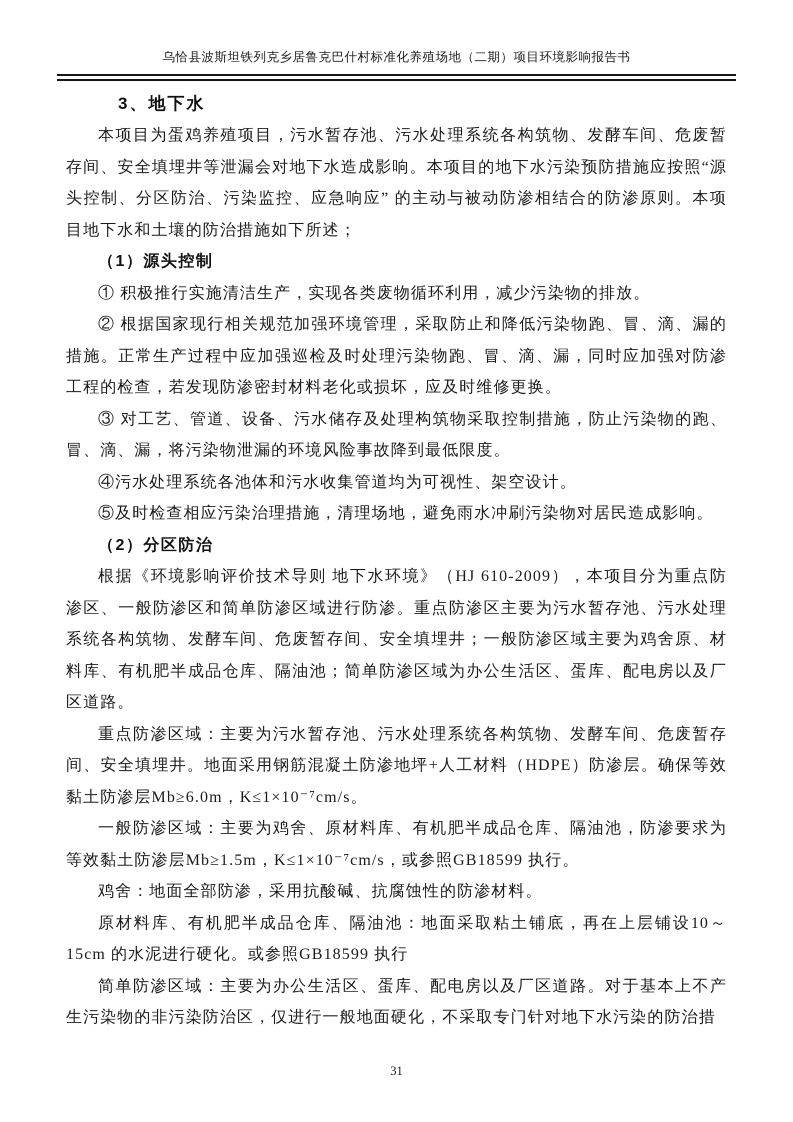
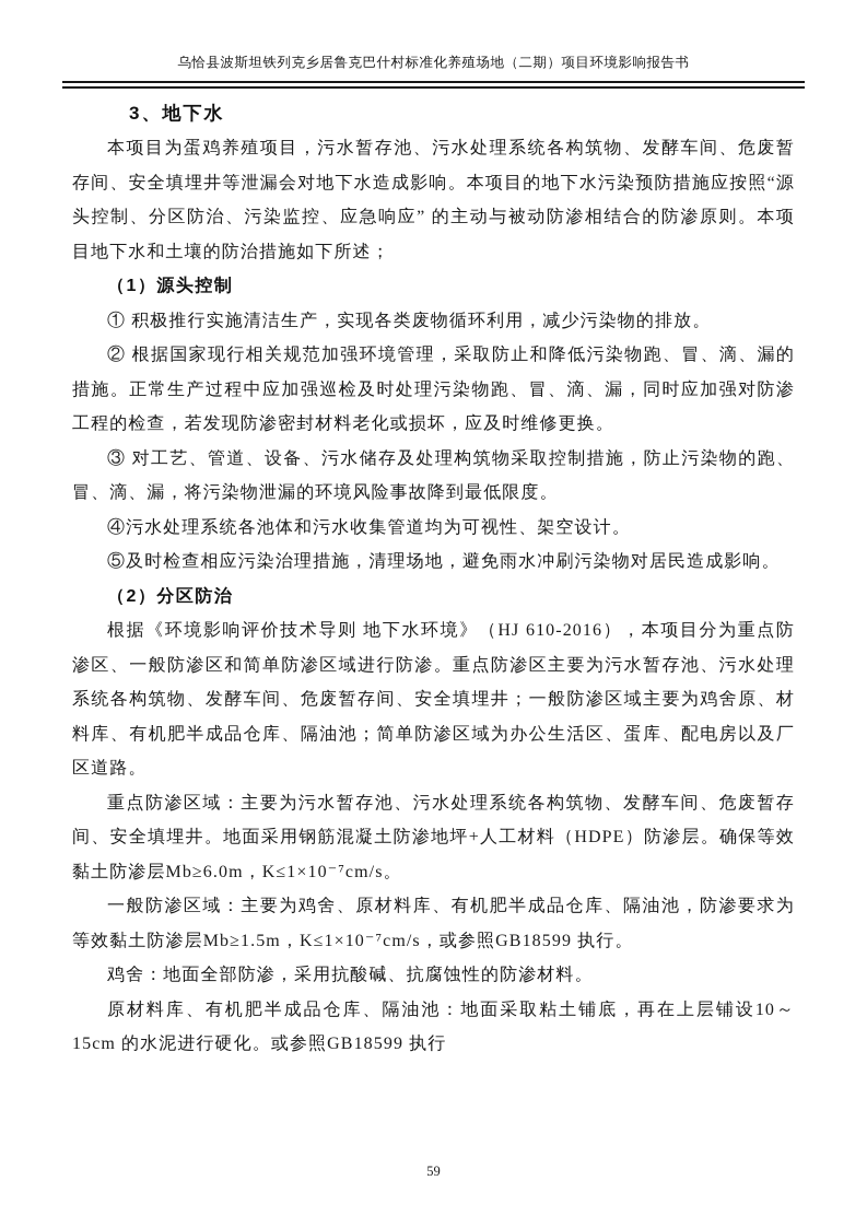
  乌恰县波斯坦铁列克乡居鲁克巴什村标准化养殖场地（二期）项目环境影响报告书
  3、地下水
  本项目为蛋鸡养殖项目，污水暂存池、污水处理系统各构筑物、发酵车间、危废暂存间、安全填埋井等泄漏会对地下水造成影响。本项目的地下水污染预防措施应按照“源头控制、分区防治、污染监控、应急响应” 的主动与被动防渗相结合的防渗原则。本项目地下水和土壤的防治措施如下所述；
  （1）源头控制
  ① 积极推行实施清洁生产，实现各类废物循环利用，减少污染物的排放。
  ② 根据国家现行相关规范加强环境管理，采取防止和降低污染物跑、冒、滴、漏的措施。正常生产过程中应加强巡检及时处理污染物跑、冒、滴、漏，同时应加强对防渗工程的检查，若发现防渗密封材料老化或损坏，应及时维修更换。
  ③ 对工艺、管道、设备、污水储存及处理构筑物采取控制措施，防止污染物的跑、冒、滴、漏，将污染物泄漏的环境风险事故降到最低限度。
  ④污水处理系统各池体和污水收集管道均为可视性、架空设计。
  ⑤及时检查相应污染治理措施，清理场地，避免雨水冲刷污染物对居民造成影响。
  （2）分区防治
- 根据《环境影响评价技术导则 地下水环境》（HJ 610-2009），本项目分为重点防渗区、一般防渗区和简单防渗区域进行防渗。重点防渗区主要为污水暂存池、污水处理系统各构筑物、发酵车间、危废暂存间、安全填埋井；一般防渗区域主要为鸡舍原、材料库、有机肥半成品仓库、隔油池；简单防渗区域为办公生活区、蛋库、配电房以及厂区道路。
+ 根据《环境影响评价技术导则 地下水环境》（HJ 610-2016），本项目分为重点防渗区、一般防渗区和简单防渗区域进行防渗。重点防渗区主要为污水暂存池、污水处理系统各构筑物、发酵车间、危废暂存间、安全填埋井；一般防渗区域主要为鸡舍原、材料库、有机肥半成品仓库、隔油池；简单防渗区域为办公生活区、蛋库、配电房以及厂区道路。
  重点防渗区域：主要为污水暂存池、污水处理系统各构筑物、发酵车间、危废暂存间、安全填埋井。地面采用钢筋混凝土防渗地坪+人工材料（HDPE）防渗层。确保等效黏土防渗层Mb≥6.0m，K≤1×10⁻⁷cm/s。
  一般防渗区域：主要为鸡舍、原材料库、有机肥半成品仓库、隔油池，防渗要求为等效黏土防渗层Mb≥1.5m，K≤1×10⁻⁷cm/s，或参照GB18599 执行。
  鸡舍：地面全部防渗，采用抗酸碱、抗腐蚀性的防渗材料。
  原材料库、有机肥半成品仓库、隔油池：地面采取粘土铺底，再在上层铺设10～15cm 的水泥进行硬化。或参照GB18599 执行
- 简单防渗区域：主要为办公生活区、蛋库、配电房以及厂区道路。对于基本上不产生污染物的非污染防治区，仅进行一般地面硬化，不采取专门针对地下水污染的防治措
- 31
+ 59
